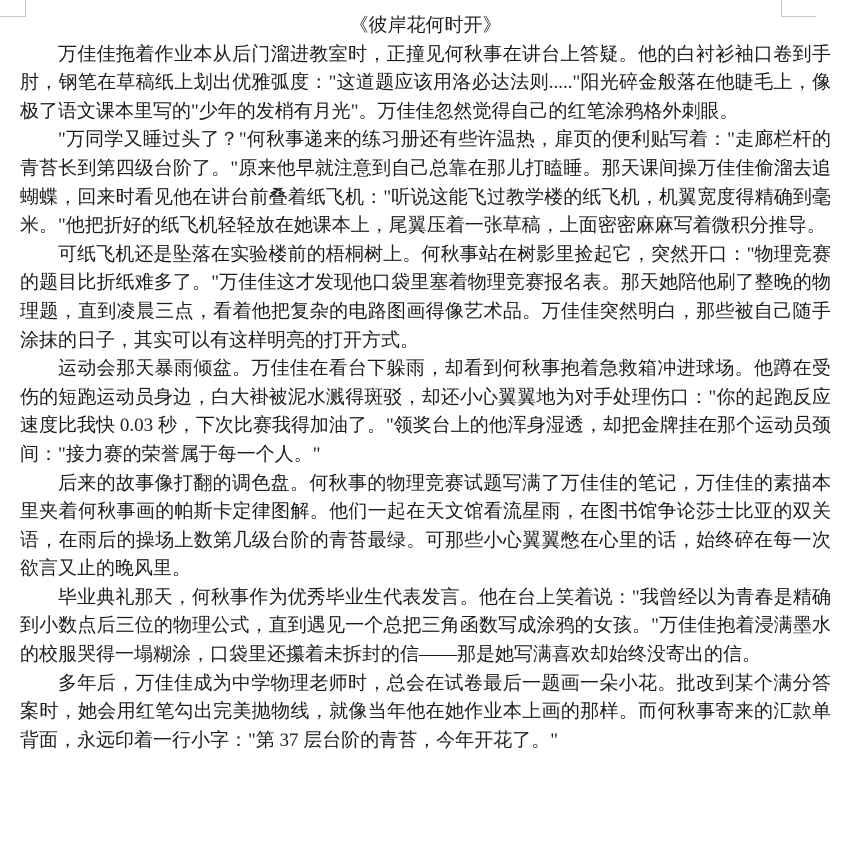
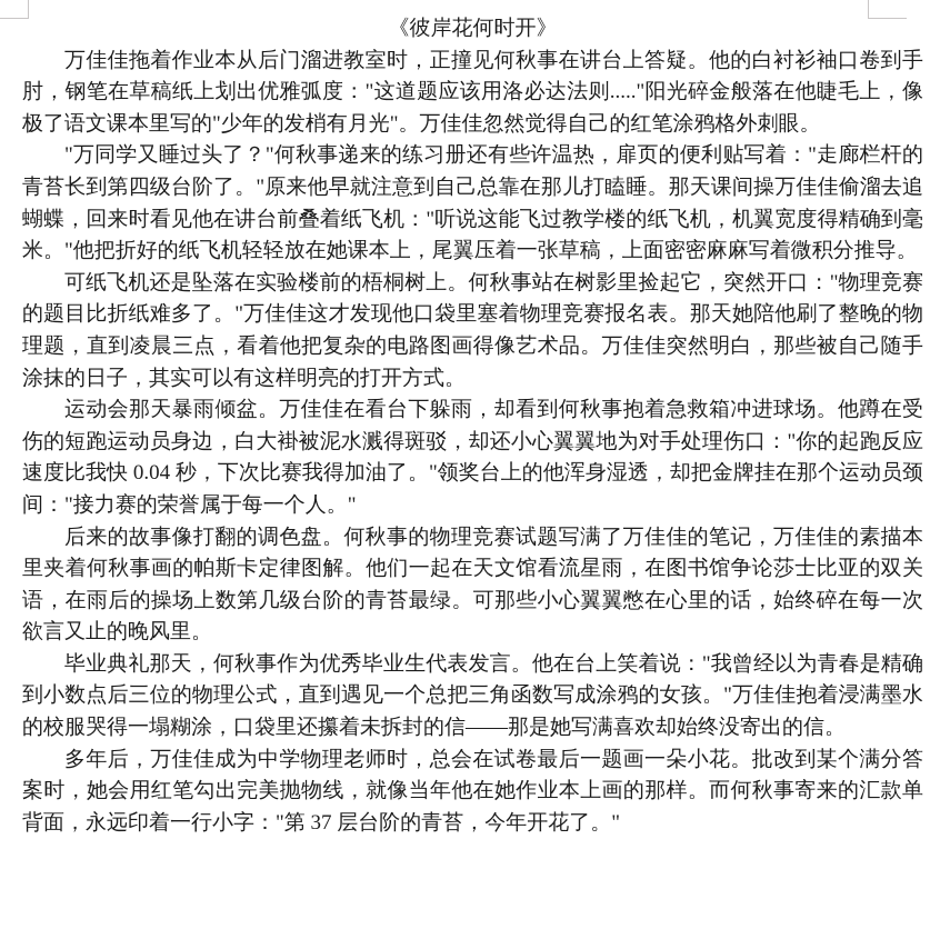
  《彼岸花何时开》
  万佳佳拖着作业本从后门溜进教室时，正撞见何秋事在讲台上答疑。他的白衬衫袖口卷到手肘，钢笔在草稿纸上划出优雅弧度："这道题应该用洛必达法则....."阳光碎金般落在他睫毛上，像极了语文课本里写的"少年的发梢有月光"。万佳佳忽然觉得自己的红笔涂鸦格外刺眼。
  "万同学又睡过头了？"何秋事递来的练习册还有些许温热，扉页的便利贴写着："走廊栏杆的青苔长到第四级台阶了。"原来他早就注意到自己总靠在那儿打瞌睡。那天课间操万佳佳偷溜去追蝴蝶，回来时看见他在讲台前叠着纸飞机："听说这能飞过教学楼的纸飞机，机翼宽度得精确到毫米。"他把折好的纸飞机轻轻放在她课本上，尾翼压着一张草稿，上面密密麻麻写着微积分推导。
  可纸飞机还是坠落在实验楼前的梧桐树上。何秋事站在树影里捡起它，突然开口："物理竞赛的题目比折纸难多了。"万佳佳这才发现他口袋里塞着物理竞赛报名表。那天她陪他刷了整晚的物理题，直到凌晨三点，看着他把复杂的电路图画得像艺术品。万佳佳突然明白，那些被自己随手涂抹的日子，其实可以有这样明亮的打开方式。
- 运动会那天暴雨倾盆。万佳佳在看台下躲雨，却看到何秋事抱着急救箱冲进球场。他蹲在受伤的短跑运动员身边，白大褂被泥水溅得斑驳，却还小心翼翼地为对手处理伤口："你的起跑反应速度比我快 0.03 秒，下次比赛我得加油了。"领奖台上的他浑身湿透，却把金牌挂在那个运动员颈间："接力赛的荣誉属于每一个人。"
+ 运动会那天暴雨倾盆。万佳佳在看台下躲雨，却看到何秋事抱着急救箱冲进球场。他蹲在受伤的短跑运动员身边，白大褂被泥水溅得斑驳，却还小心翼翼地为对手处理伤口："你的起跑反应速度比我快 0.04 秒，下次比赛我得加油了。"领奖台上的他浑身湿透，却把金牌挂在那个运动员颈间："接力赛的荣誉属于每一个人。"
  后来的故事像打翻的调色盘。何秋事的物理竞赛试题写满了万佳佳的笔记，万佳佳的素描本里夹着何秋事画的帕斯卡定律图解。他们一起在天文馆看流星雨，在图书馆争论莎士比亚的双关语，在雨后的操场上数第几级台阶的青苔最绿。可那些小心翼翼憋在心里的话，始终碎在每一次欲言又止的晚风里。
  毕业典礼那天，何秋事作为优秀毕业生代表发言。他在台上笑着说："我曾经以为青春是精确到小数点后三位的物理公式，直到遇见一个总把三角函数写成涂鸦的女孩。"万佳佳抱着浸满墨水的校服哭得一塌糊涂，口袋里还攥着未拆封的信——那是她写满喜欢却始终没寄出的信。
  多年后，万佳佳成为中学物理老师时，总会在试卷最后一题画一朵小花。批改到某个满分答案时，她会用红笔勾出完美抛物线，就像当年他在她作业本上画的那样。而何秋事寄来的汇款单背面，永远印着一行小字："第 37 层台阶的青苔，今年开花了。"
